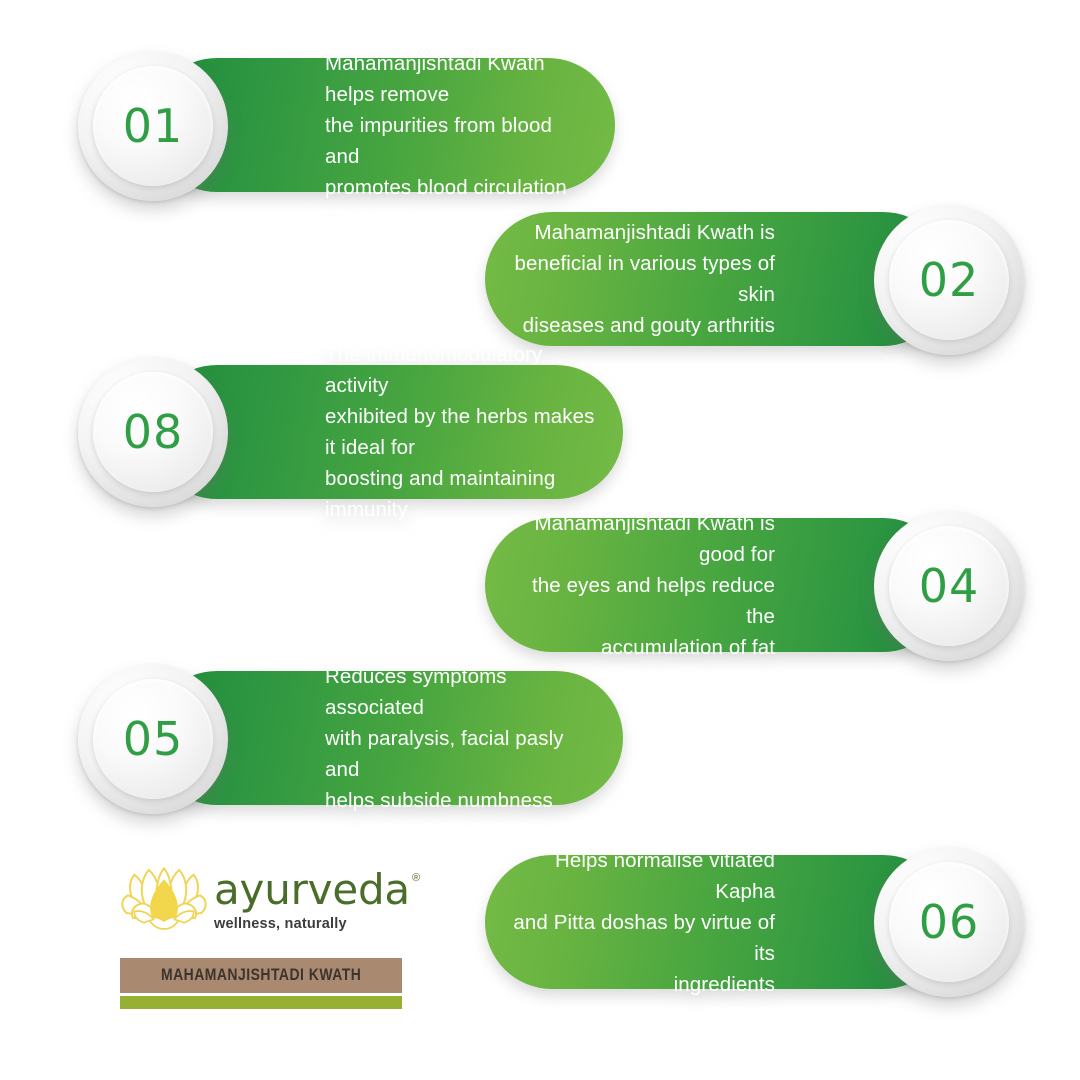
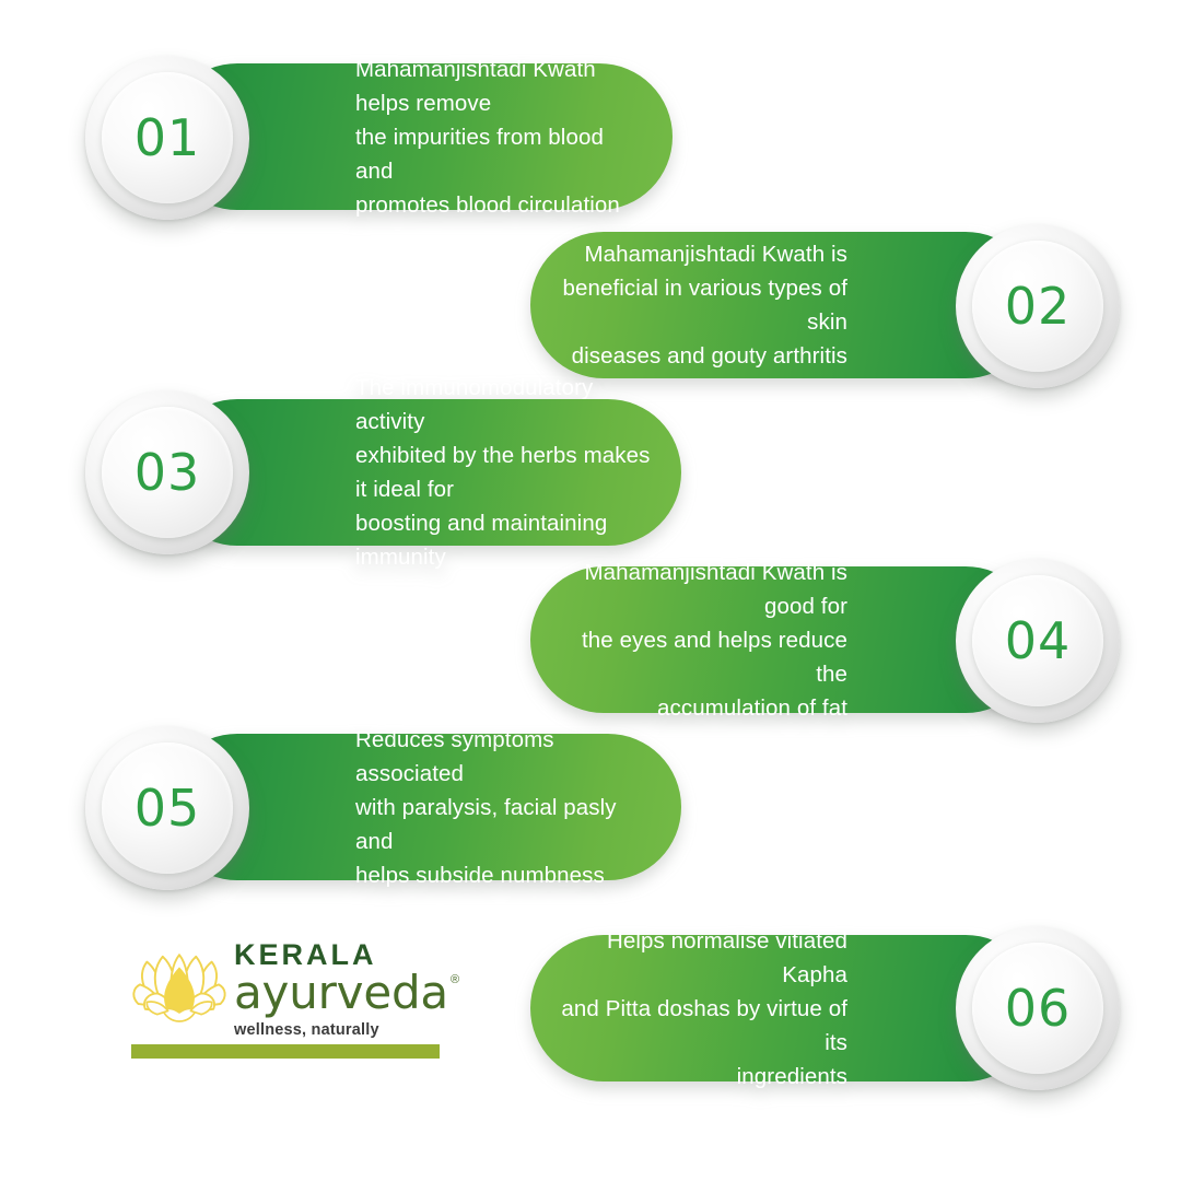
  Mahamanjishtadi Kwath helps remove
  the impurities from blood and
  promotes blood circulation
  01
  Mahamanjishtadi Kwath is
  beneficial in various types of skin
  diseases and gouty arthritis
  02
  The immunomodulatory activity
  exhibited by the herbs makes it ideal for
  boosting and maintaining immunity
- 08
+ 03
  Mahamanjishtadi Kwath is good for
  the eyes and helps reduce the
  accumulation of fat
  04
  Reduces symptoms associated
  with paralysis, facial pasly and
  helps subside numbness
  05
  Helps normalise vitiated Kapha
  and Pitta doshas by virtue of its
  ingredients
  06
+ KERALA
  ayurveda
  ®
  wellness, naturally
- MAHAMANJISHTADI KWATH
